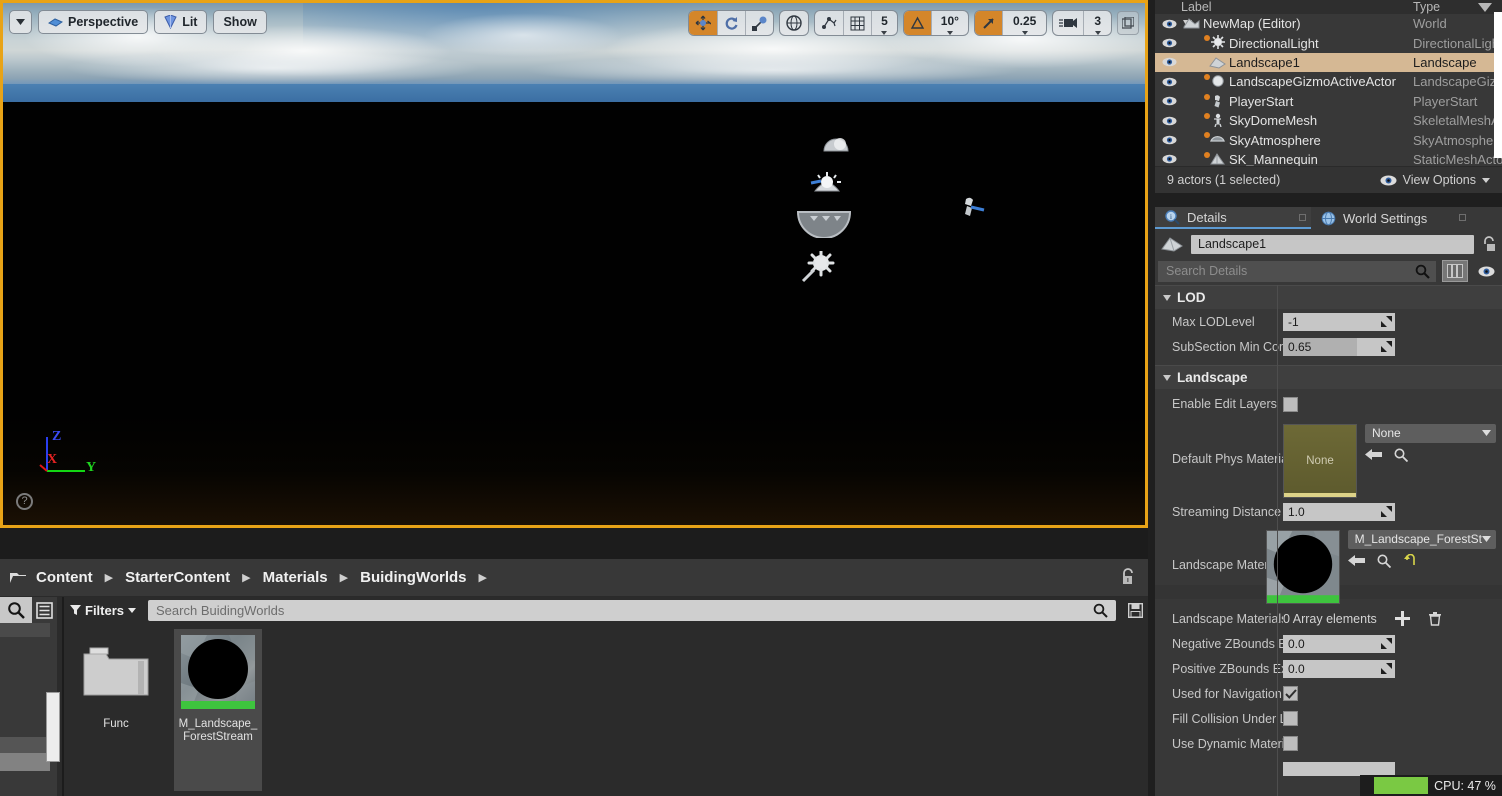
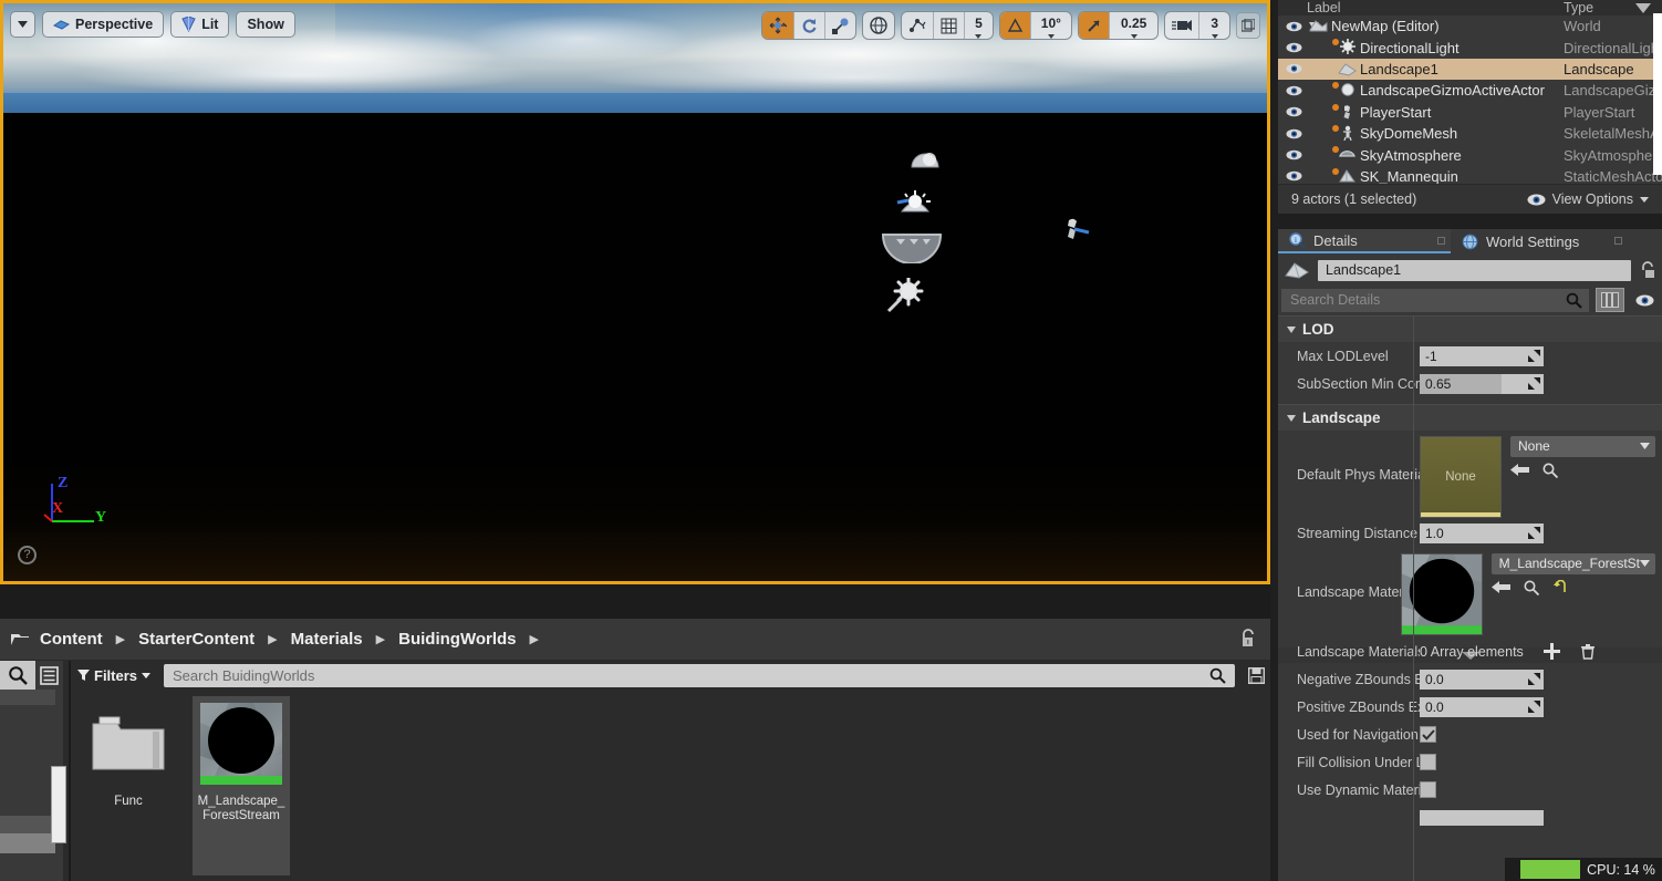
  Z
  X
  Y
  ?
  Perspective
  Lit
  Show
  5
  10°
  0.25
  3
  Content
  ▶
  StarterContent
  ▶
  Materials
  ▶
  BuidingWorlds
  ▶
  Filters
  Search BuidingWorlds
  Func
  M_Landscape_
  ForestStream
  Label
  Type
  NewMap (Editor)
  World
  DirectionalLight
  DirectionalLig
  Landscape1
  Landscape
  LandscapeGizmoActiveActor
  LandscapeGiz
  PlayerStart
  PlayerStart
  SkyDomeMesh
  SkeletalMesh
  SkyAtmosphere
  SkyAtmosphe
  SK_Mannequin
  StaticMeshActo
  9 actors (1 selected)
  View Options
  i
  Details
  World Settings
  Landscape1
  Search Details
  LOD
  Max LODLevel
  -1
  SubSection Min Co
  0.65
  Landscape
- Enable Edit Layers
  Default Phys Matei
  None
  None
  Streaming Distanc
  1.0
  Landscape Mate
  M_Landscape_ForestSt
  Landscape Material
  0 Array elements
  Negative ZBounds
  0.0
  Positive ZBounds
  0.0
  Used for Navigation
  Fill Collision Under
  Use Dynamic Mater
- CPU: 47 %
+ CPU: 14 %
